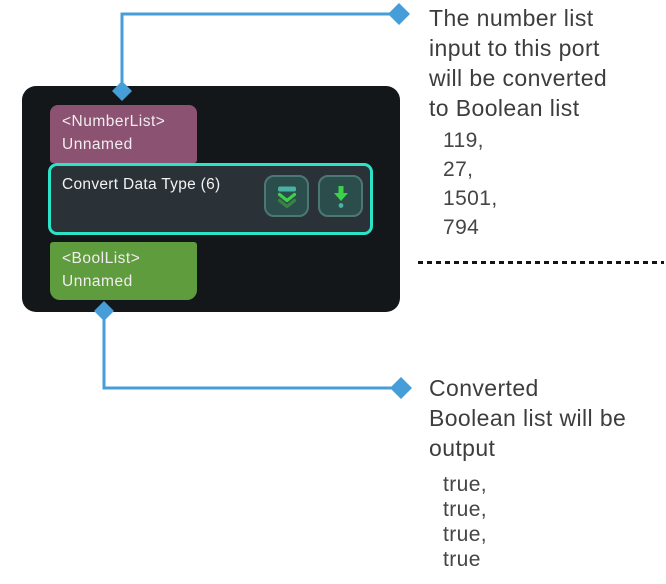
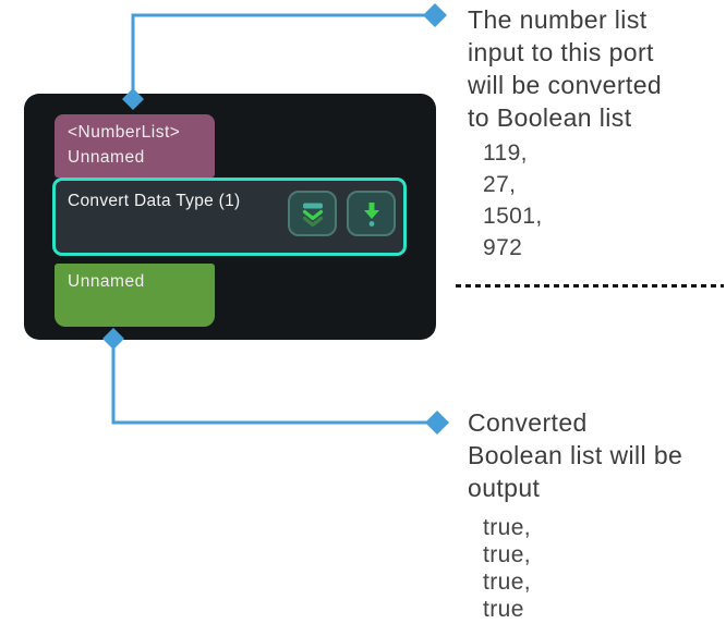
  <NumberList>
  Unnamed
- Convert Data Type (6)
+ Convert Data Type (1)
- <BoolList>
  Unnamed
  The number list
  input to this port
  will be converted
  to Boolean list
  119,
  27,
  1501,
- 794
+ 972
  Converted
  Boolean list will be
  output
  true,
  true,
  true,
  true
